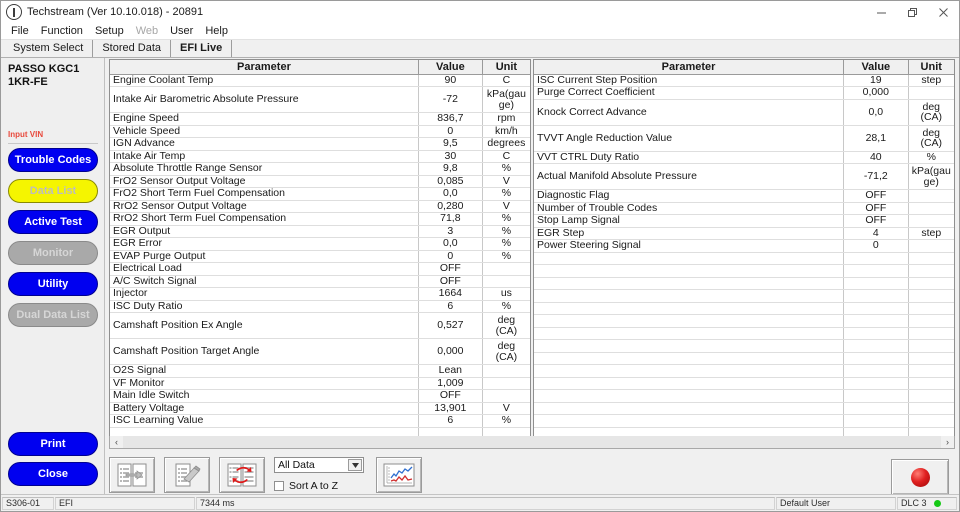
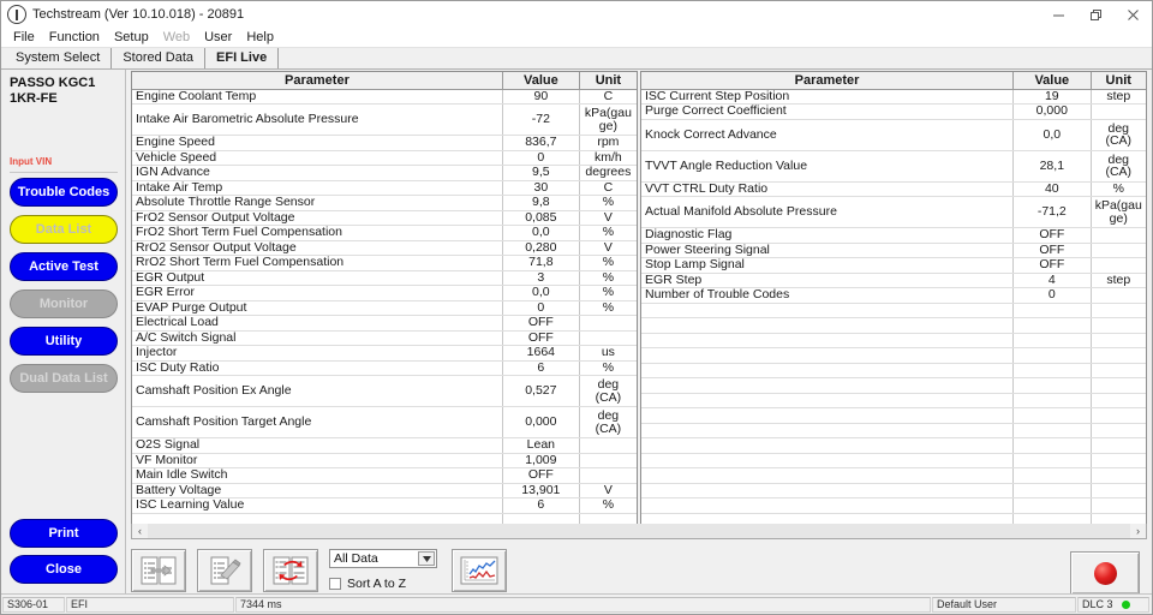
  Techstream (Ver 10.10.018) - 20891
  File
  Function
  Setup
  Web
  User
  Help
  System Select
  Stored Data
  EFI Live
  PASSO KGC1
  1KR-FE
  Input VIN
  Trouble Codes
  Data List
  Active Test
  Monitor
  Utility
  Dual Data List
  Print
  Close
  Parameter	Value	Unit
  Engine Coolant Temp	90	C
  Intake Air Barometric Absolute Pressure	-72	kPa(gauge)
  Engine Speed	836,7	rpm
  Vehicle Speed	0	km/h
  IGN Advance	9,5	degrees
  Intake Air Temp	30	C
  Absolute Throttle Range Sensor	9,8	%
  FrO2 Sensor Output Voltage	0,085	V
  FrO2 Short Term Fuel Compensation	0,0	%
  RrO2 Sensor Output Voltage	0,280	V
  RrO2 Short Term Fuel Compensation	71,8	%
  EGR Output	3	%
  EGR Error	0,0	%
  EVAP Purge Output	0	%
  Electrical Load	OFF
  A/C Switch Signal	OFF
  Injector	1664	us
  ISC Duty Ratio	6	%
  Camshaft Position Ex Angle	0,527	deg(CA)
  Camshaft Position Target Angle	0,000	deg(CA)
  O2S Signal	Lean
  VF Monitor	1,009
  Main Idle Switch	OFF
  Battery Voltage	13,901	V
  ISC Learning Value	6	%
  Parameter	Value	Unit
  ISC Current Step Position	19	step
  Purge Correct Coefficient	0,000
  Knock Correct Advance	0,0	deg(CA)
  TVVT Angle Reduction Value	28,1	deg(CA)
  VVT CTRL Duty Ratio	40	%
  Actual Manifold Absolute Pressure	-71,2	kPa(gauge)
  Diagnostic Flag	OFF
- Number of Trouble Codes	OFF
+ Power Steering Signal	OFF
  Stop Lamp Signal	OFF
  EGR Step	4	step
- Power Steering Signal	0
+ Number of Trouble Codes	0
  ‹
  ›
  All Data
  Sort A to Z
  S306-01
  EFI
  7344 ms
  Default User
  DLC 3
